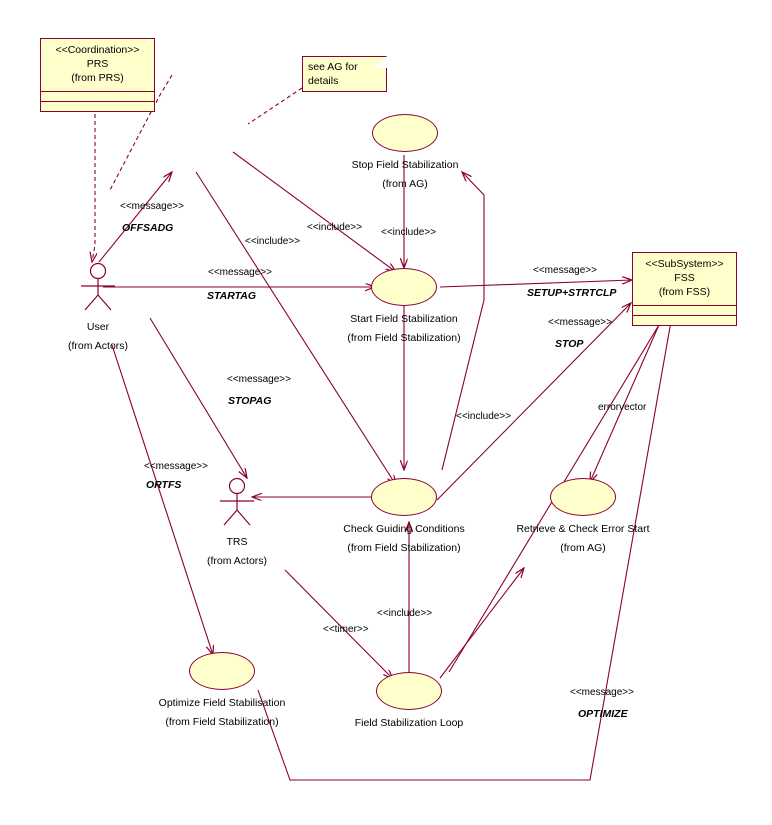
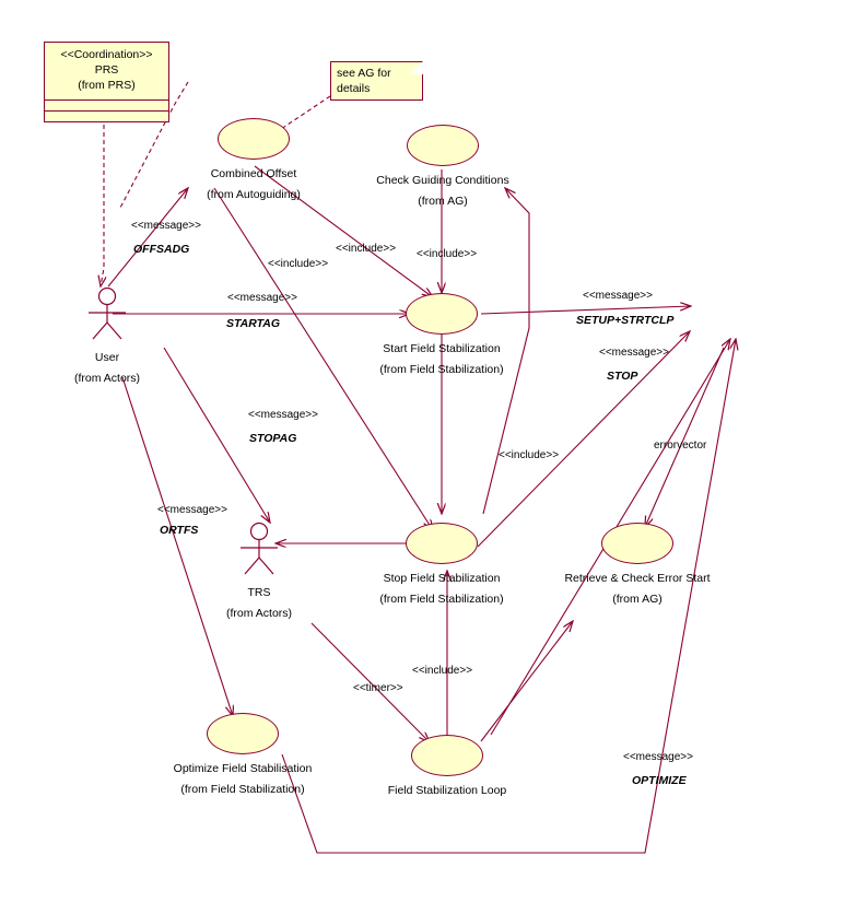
  <<Coordination>>
  PRS
  (from PRS)
  see AG for details
- <<SubSystem>>
- FSS
- (from FSS)
  User
  (from Actors)
  TRS
  (from Actors)
+ Combined Offset
+ (from Autoguiding)
- Stop Field Stabilization
+ Check Guiding Conditions
  (from AG)
  Start Field Stabilization
  (from Field Stabilization)
- Check Guiding Conditions
+ Stop Field Stabilization
  (from Field Stabilization)
  Retrieve & Check Error Start
  (from AG)
  Optimize Field Stabilisation
  (from Field Stabilization)
  Field Stabilization Loop
  <<message>>
  OFFSADG
  <<message>>
  STARTAG
  <<message>>
  SETUP+STRTCLP
  <<message>>
  STOP
  <<message>>
  STOPAG
  <<message>>
  ORTFS
  <<message>>
  OPTIMIZE
  <<include>>
  <<include>>
  <<include>>
  <<include>>
  <<include>>
  <<timer>>
  errorvector
